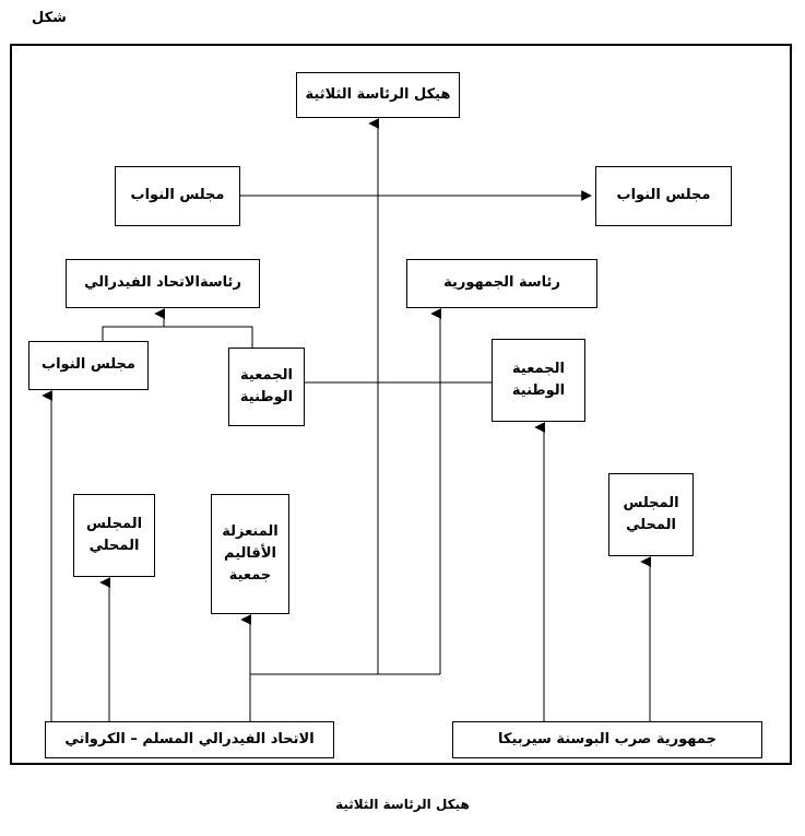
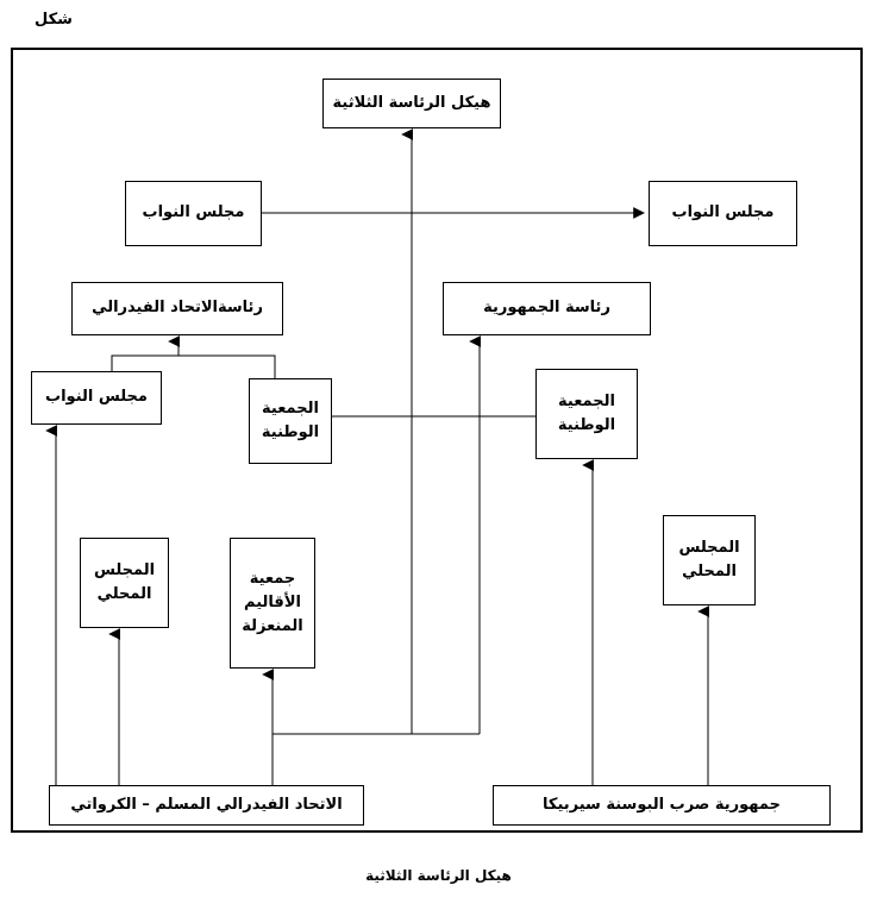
  شكل
  هيكل الرئاسة الثلاثية
  مجلس النواب
  مجلس النواب
  رئاسةالاتحاد الفيدرالي
  رئاسة الجمهورية
  مجلس النواب
  الجمعية
  الوطنية
  الجمعية
  الوطنية
  المجلس
  المحلي
- المنعزلة
+ جمعية
  الأقاليم
- جمعية
+ المنعزلة
  المجلس
  المحلي
  الاتحاد الفيدرالي المسلم – الكرواتي
  جمهورية صرب البوسنة سيربيكا
  هيكل الرئاسة الثلاثية
